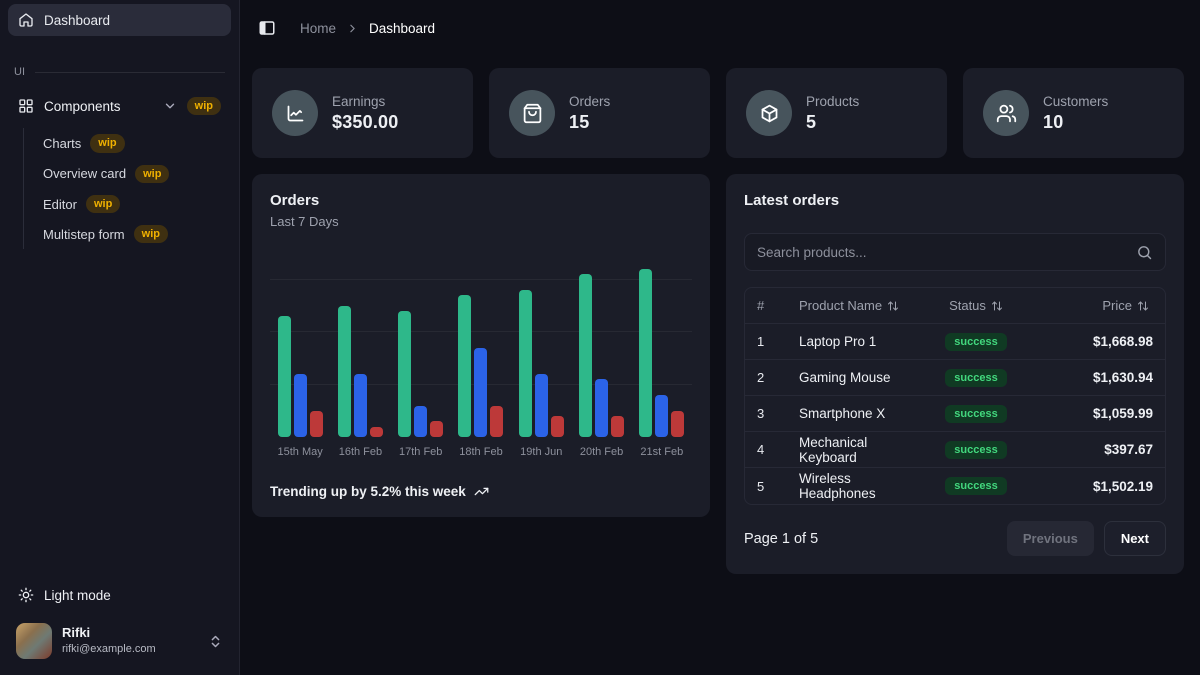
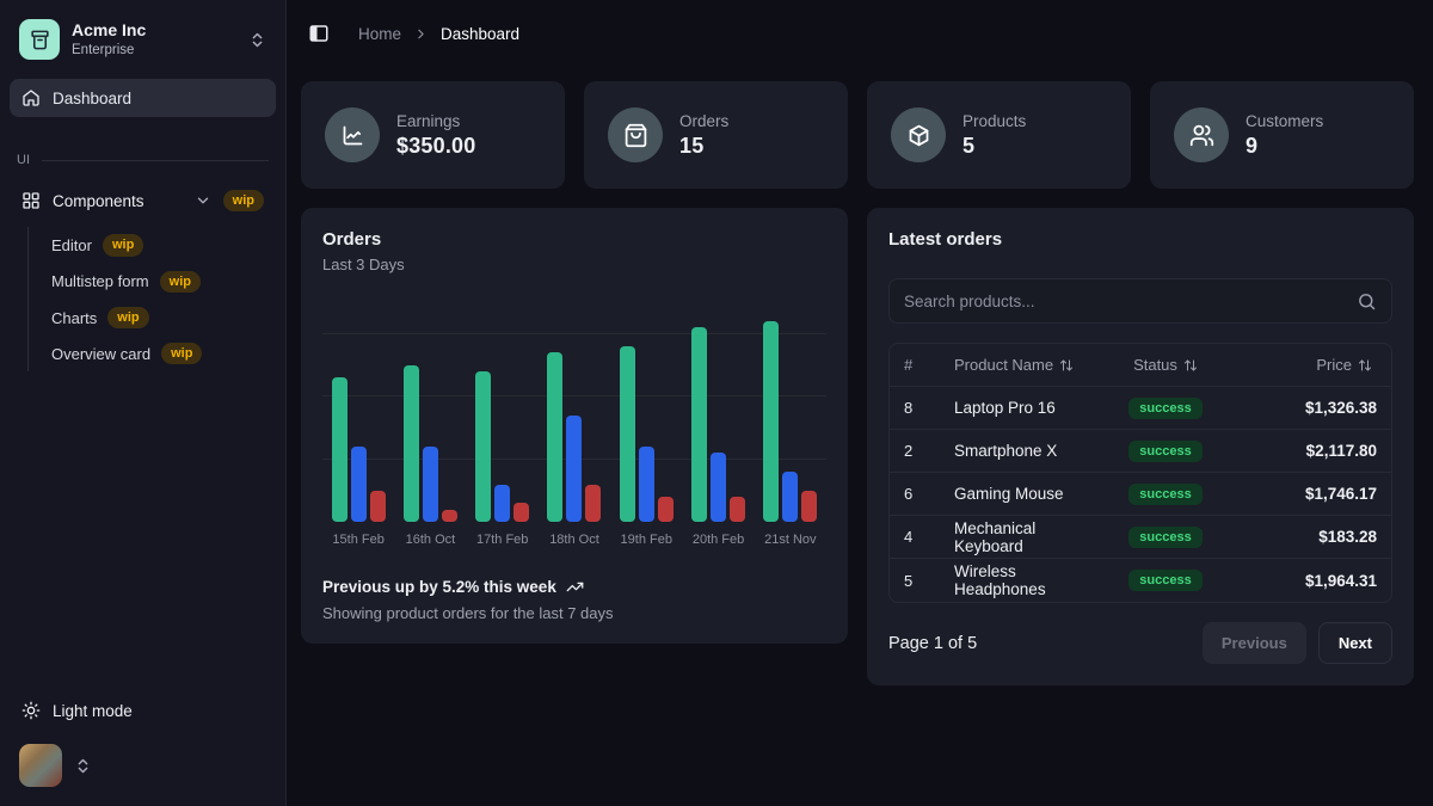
+ Acme Inc
+ Enterprise
  Dashboard
  UI
  Components
  wip
- Charts
+ Editor
  wip
- Overview card
+ Multistep form
  wip
- Editor
+ Charts
  wip
- Multistep form
+ Overview card
  wip
  Light mode
- Rifki
- rifki@example.com
  Home
  Dashboard
  Earnings
  $350.00
  Orders
  15
  Products
  5
  Customers
- 10
+ 9
  Orders
- Last 7 Days
+ Last 3 Days
- 15th May
+ 15th Feb
- 16th Feb
+ 16th Oct
  17th Feb
- 18th Feb
+ 18th Oct
- 19th Jun
+ 19th Feb
  20th Feb
- 21st Feb
+ 21st Nov
- Trending up by 5.2% this week
+ Previous up by 5.2% this week
+ Showing product orders for the last 7 days
  Latest orders
  Search products...
  #
  Product Name
  Status
  Price
- 1
+ 8
- Laptop Pro 1
+ Laptop Pro 16
  success
- $1,668.98
+ $1,326.38
  2
- Gaming Mouse
+ Smartphone X
  success
- $1,630.94
+ $2,117.80
- 3
+ 6
- Smartphone X
+ Gaming Mouse
  success
- $1,059.99
+ $1,746.17
  4
  Mechanical Keyboard
  success
- $397.67
+ $183.28
  5
  Wireless Headphones
  success
- $1,502.19
+ $1,964.31
  Page 1 of 5
  Previous
  Next
